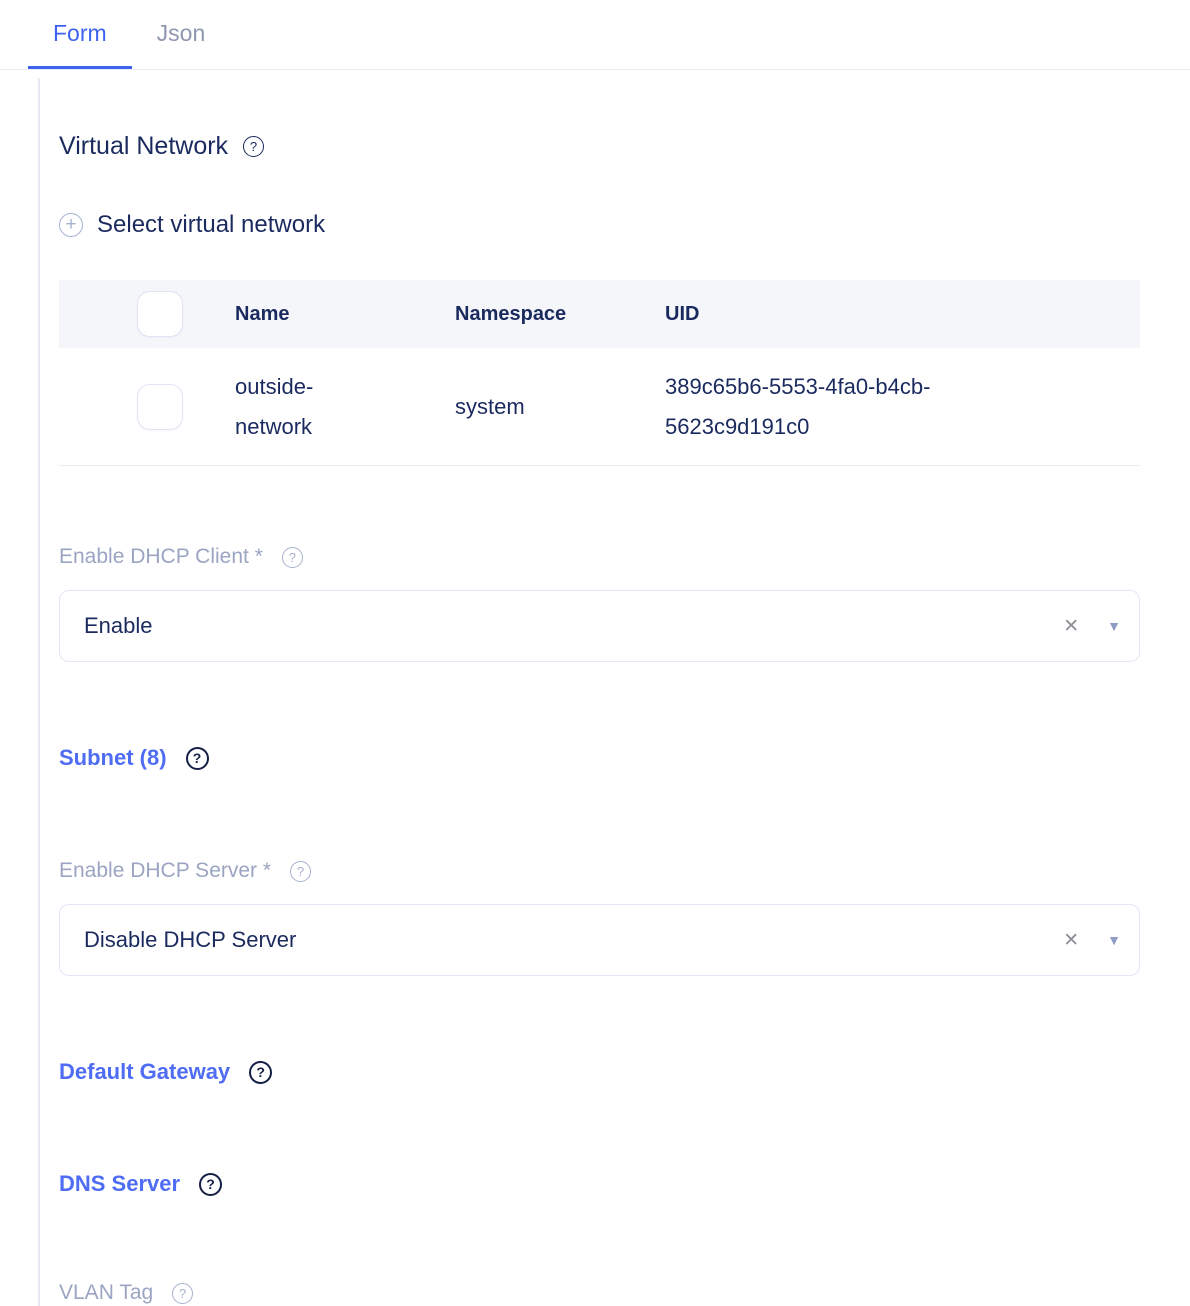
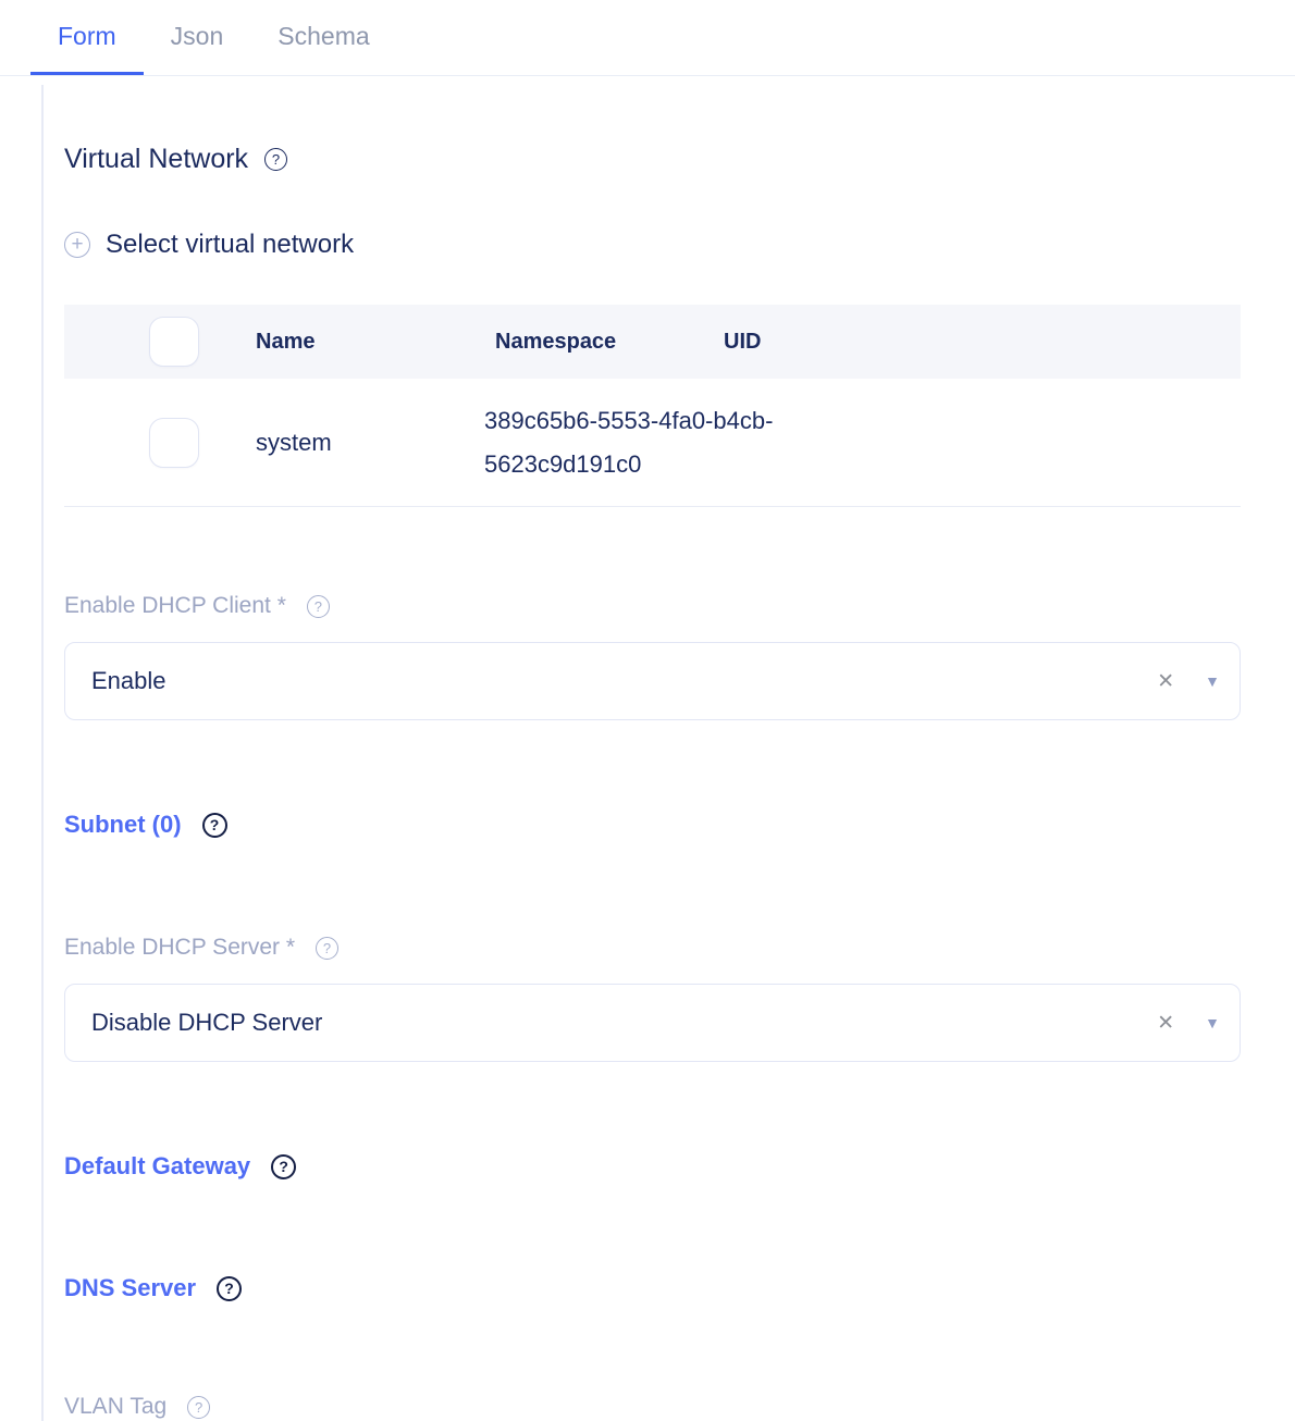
  Form
  Json
+ Schema
  Virtual Network
  ?
  +
  Select virtual network
  Name
  Namespace
  UID
- outside-network
  system
  389c65b6-5553-4fa0-b4cb-5623c9d191c0
  Enable DHCP Client *
  ?
  Enable
  ✕
  ▼
- Subnet (8)
+ Subnet (0)
  ?
  Enable DHCP Server *
  ?
  Disable DHCP Server
  ✕
  ▼
  Default Gateway
  ?
  DNS Server
  ?
  VLAN Tag
  ?
